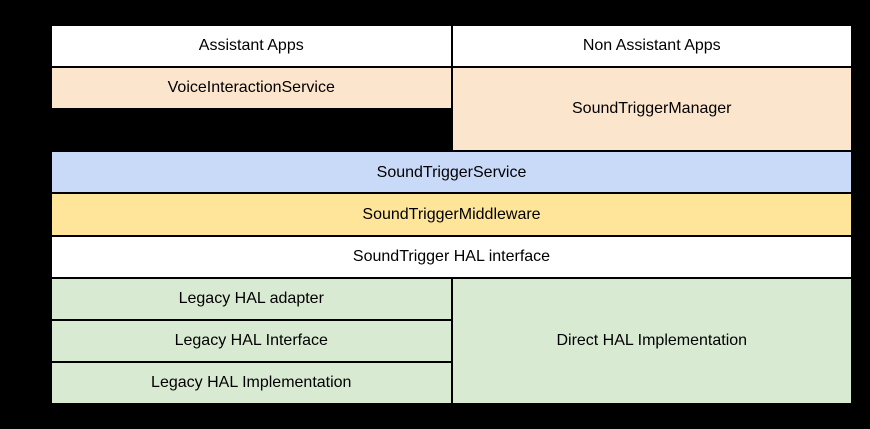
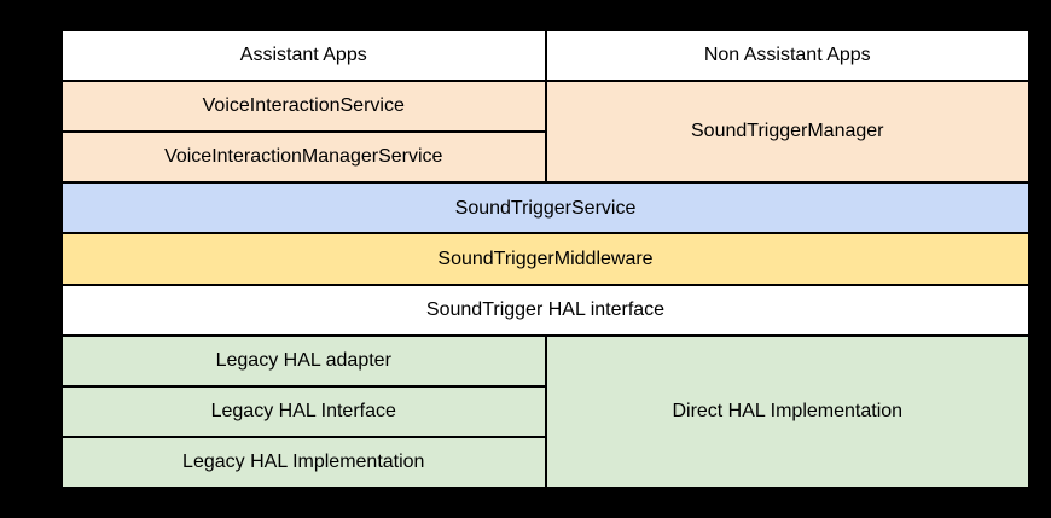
  Assistant Apps
  Non Assistant Apps
  VoiceInteractionService
+ VoiceInteractionManagerService
  SoundTriggerManager
  SoundTriggerService
  SoundTriggerMiddleware
  SoundTrigger HAL interface
  Legacy HAL adapter
  Legacy HAL Interface
  Legacy HAL Implementation
  Direct HAL Implementation
